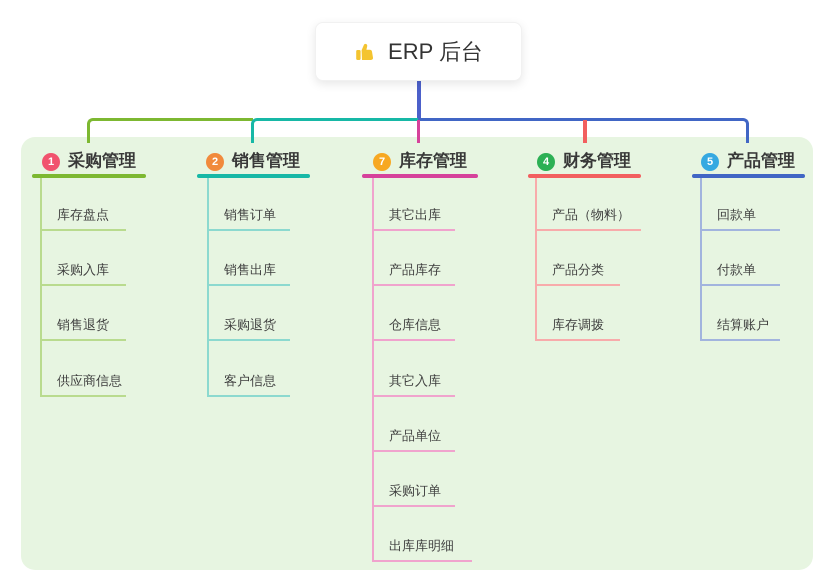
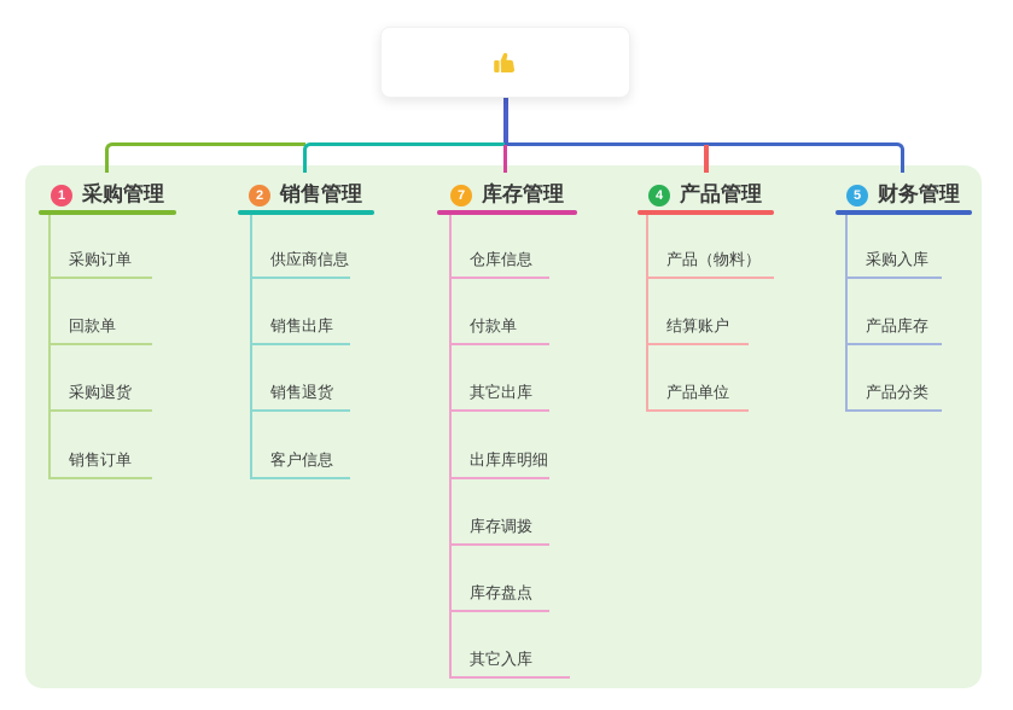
- ERP 后台
  1
  采购管理
- 库存盘点
+ 采购订单
- 采购入库
+ 回款单
- 销售退货
+ 采购退货
- 供应商信息
+ 销售订单
  2
  销售管理
- 销售订单
+ 供应商信息
  销售出库
- 采购退货
+ 销售退货
  客户信息
  7
  库存管理
- 其它出库
+ 仓库信息
- 产品库存
+ 付款单
- 仓库信息
+ 其它出库
- 其它入库
+ 出库库明细
- 产品单位
+ 库存调拨
- 采购订单
+ 库存盘点
- 出库库明细
+ 其它入库
  4
- 财务管理
+ 产品管理
  产品（物料）
- 产品分类
+ 结算账户
- 库存调拨
+ 产品单位
  5
- 产品管理
+ 财务管理
- 回款单
+ 采购入库
- 付款单
+ 产品库存
- 结算账户
+ 产品分类
